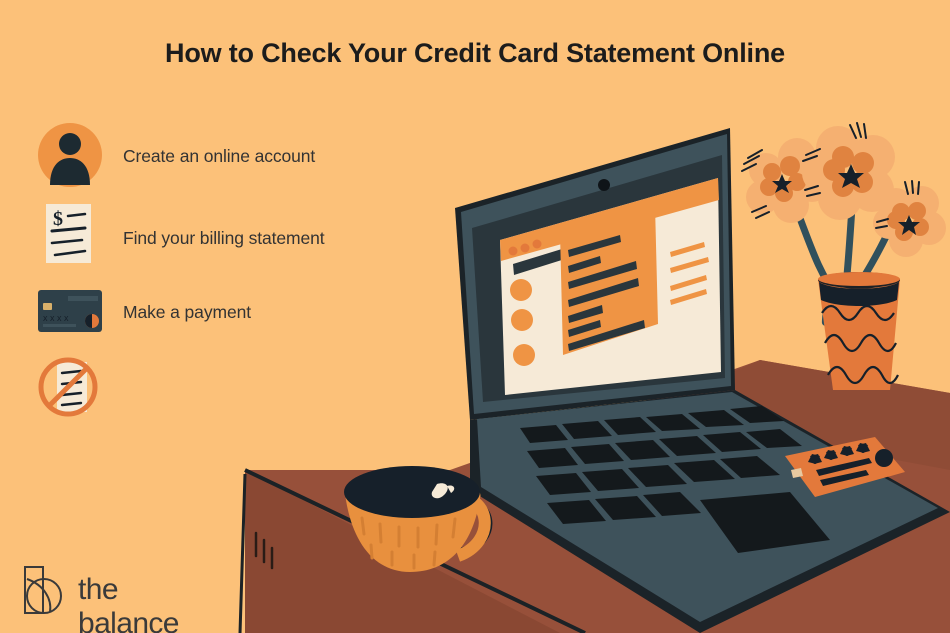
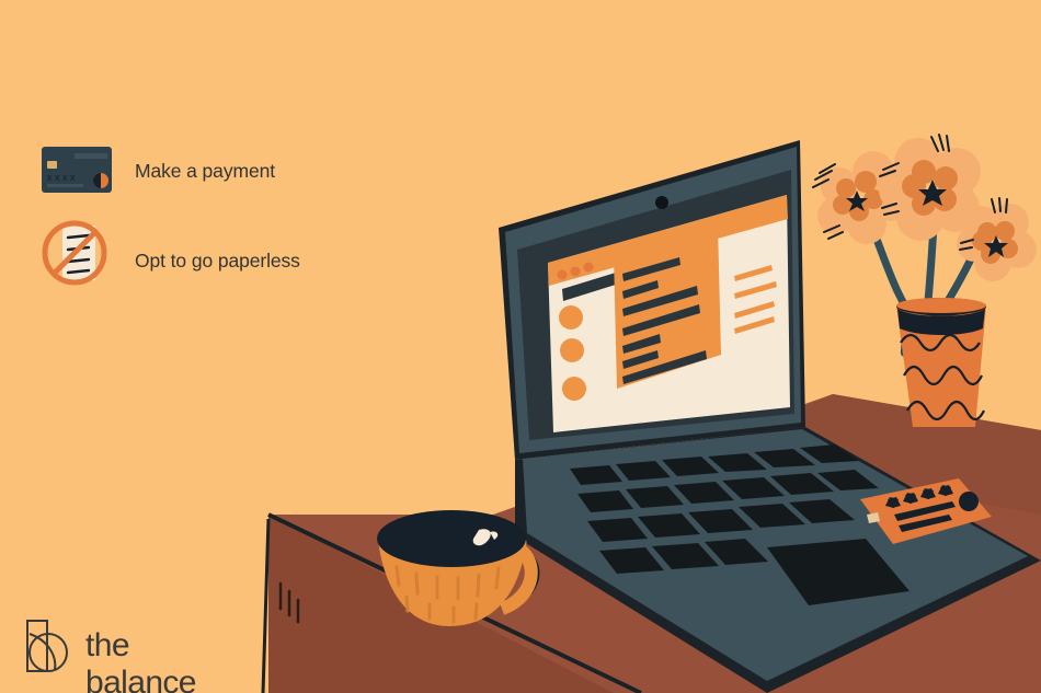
- How to Check Your Credit Card Statement Online
- Create an online account
- $
- Find your billing statement
  x x x x
  Make a payment
+ Opt to go paperless
  the balance
